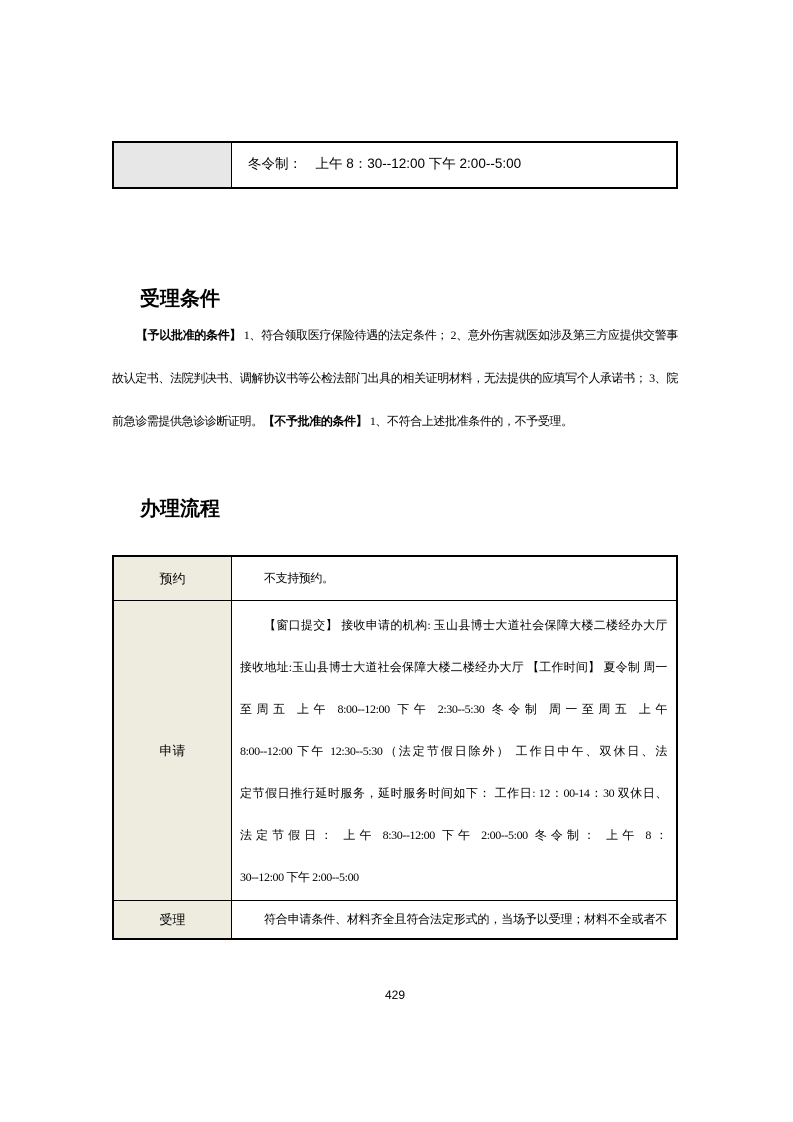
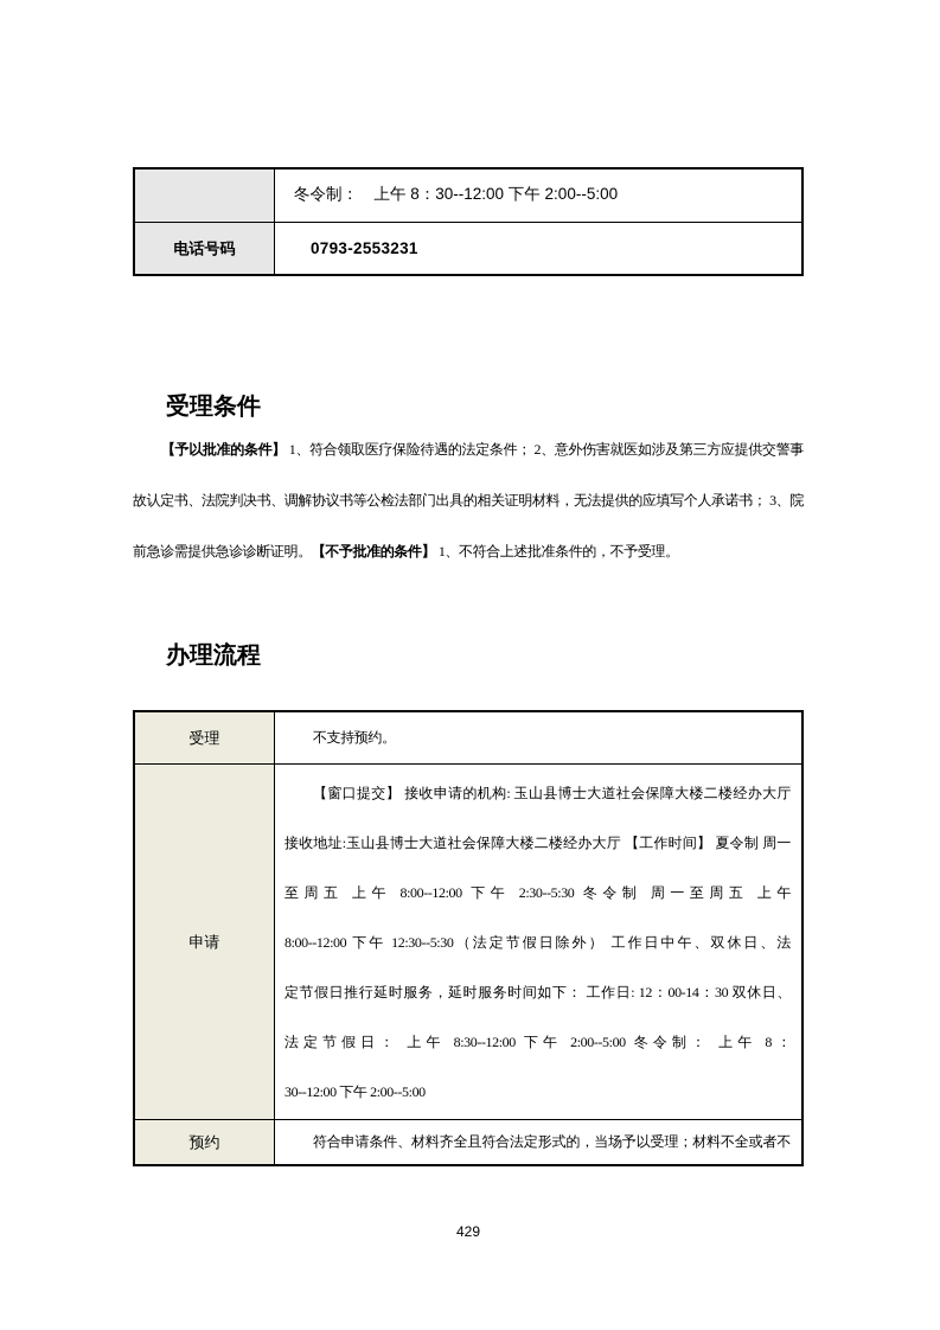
  	冬令制： 上午 8：30--12:00 下午 2:00--5:00
+ 电话号码	0793-2553231
  受理条件
  【予以批准的条件】 1、符合领取医疗保险待遇的法定条件； 2、意外伤害就医如涉及第三方应提供交警事
  故认定书、法院判决书、调解协议书等公检法部门出具的相关证明材料，无法提供的应填写个人承诺书； 3、院
  前急诊需提供急诊诊断证明。【不予批准的条件】 1、不符合上述批准条件的，不予受理。
  办理流程
- 预约	不支持预约。
+ 受理	不支持预约。
  申请	【窗口提交】 接收申请的机构: 玉山县博士大道社会保障大楼二楼经办大厅 接收地址:玉山县博士大道社会保障大楼二楼经办大厅 【工作时间】 夏令制 周一 至周五 上午 8:00--12:00 下午 2:30--5:30 冬令制 周一至周五 上午 8:00--12:00 下午 12:30--5:30（法定节假日除外） 工作日中午、双休日、法 定节假日推行延时服务，延时服务时间如下： 工作日: 12：00-14：30 双休日、 法定节假日： 上午 8:30--12:00 下午 2:00--5:00 冬令制： 上午 8： 30--12:00 下午 2:00--5:00
- 受理	符合申请条件、材料齐全且符合法定形式的，当场予以受理；材料不全或者不
+ 预约	符合申请条件、材料齐全且符合法定形式的，当场予以受理；材料不全或者不
  429
